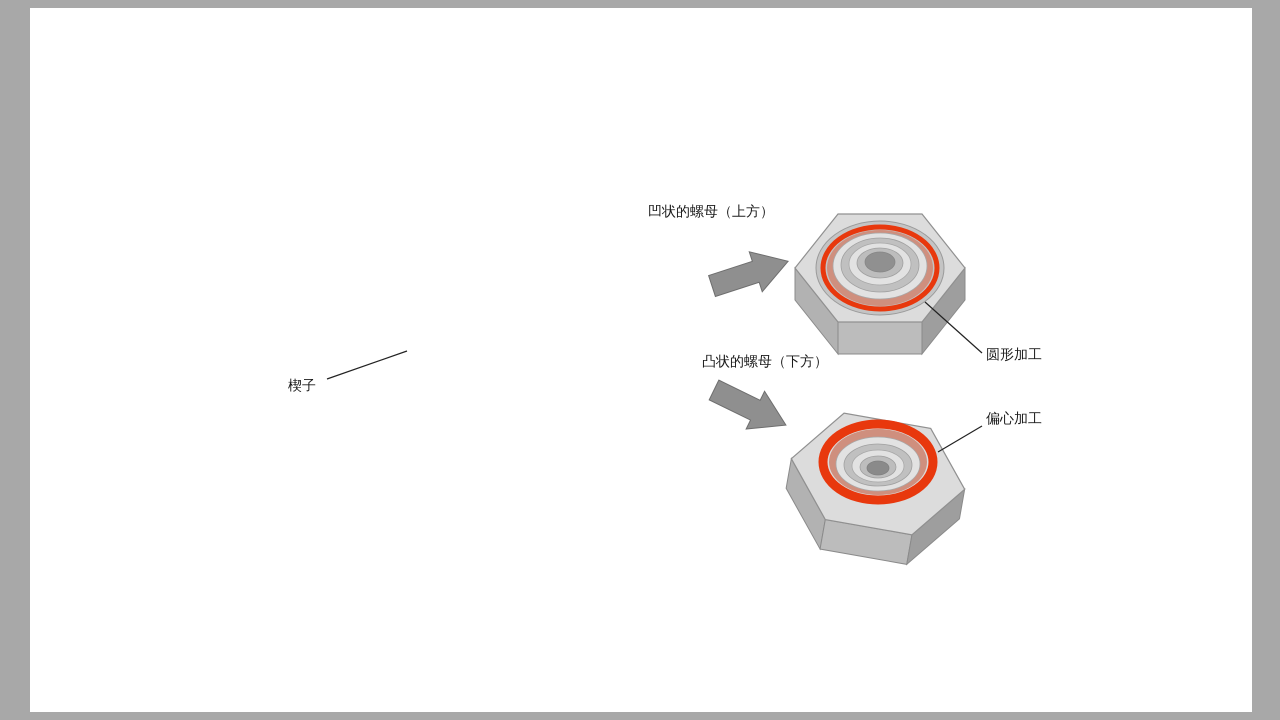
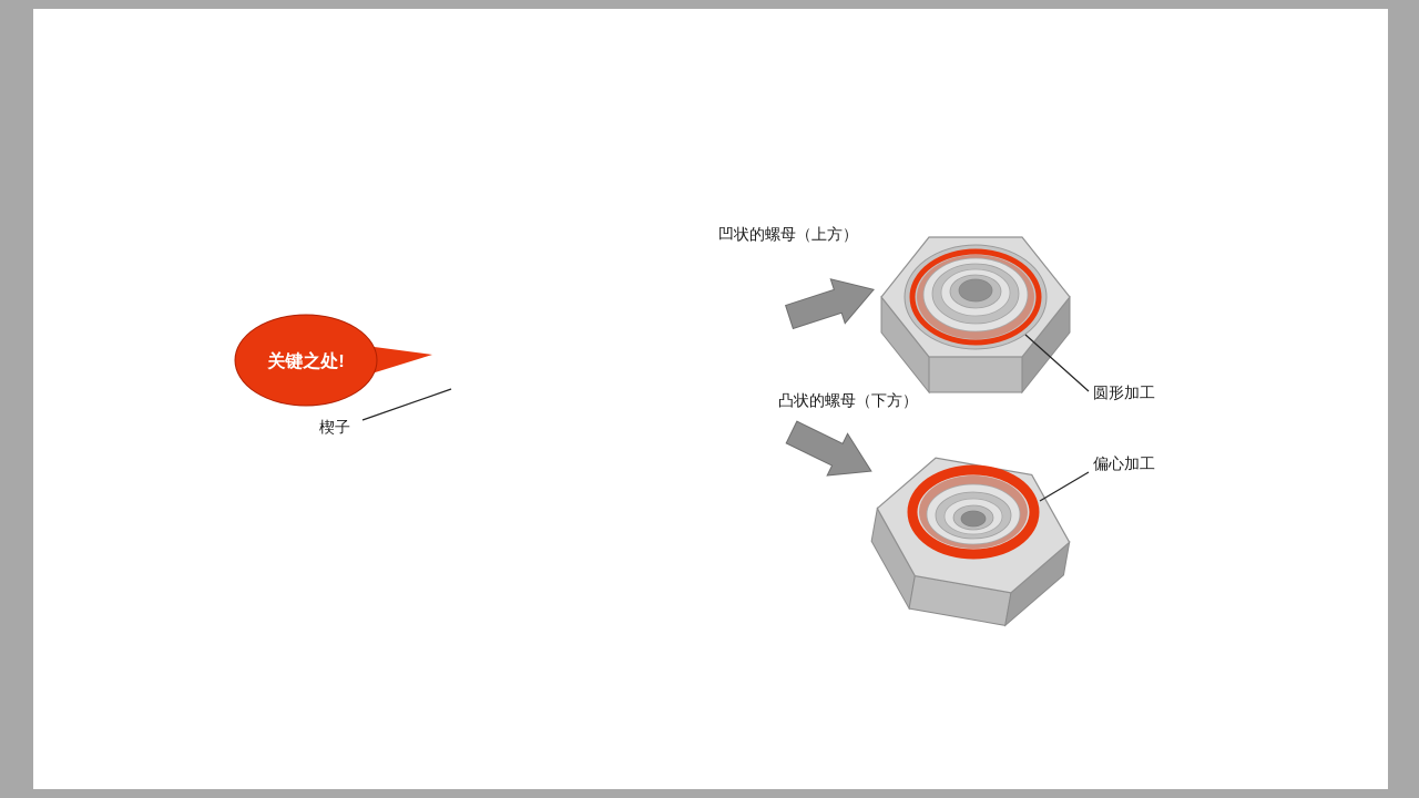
+ 关键之处!
  楔子
  凹状的螺母（上方）
  凸状的螺母（下方）
  圆形加工
  偏心加工
